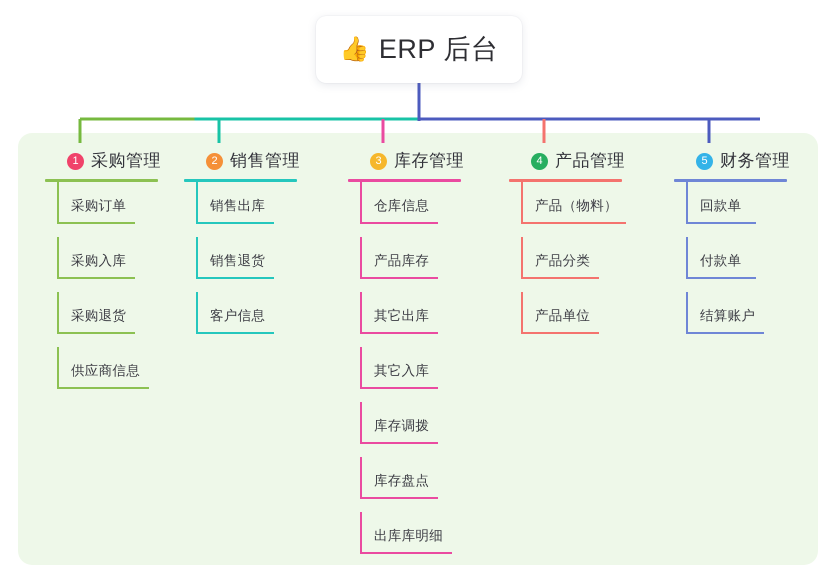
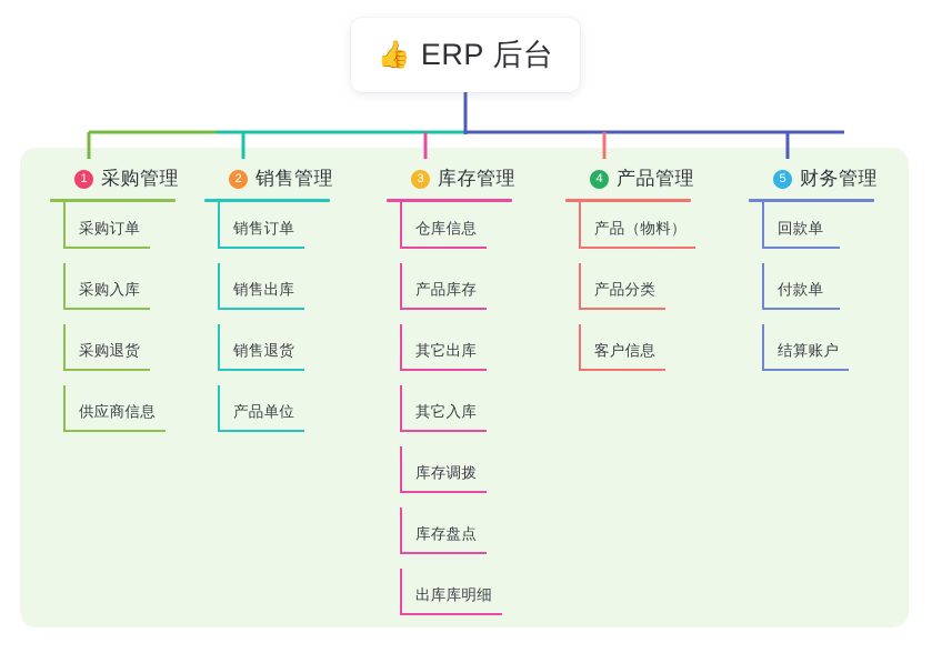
  👍
  ERP 后台
  1
  采购管理
  采购订单
  采购入库
  采购退货
  供应商信息
  2
  销售管理
+ 销售订单
  销售出库
  销售退货
- 客户信息
+ 产品单位
  3
  库存管理
  仓库信息
  产品库存
  其它出库
  其它入库
  库存调拨
  库存盘点
  出库库明细
  4
  产品管理
  产品（物料）
  产品分类
- 产品单位
+ 客户信息
  5
  财务管理
  回款单
  付款单
  结算账户
